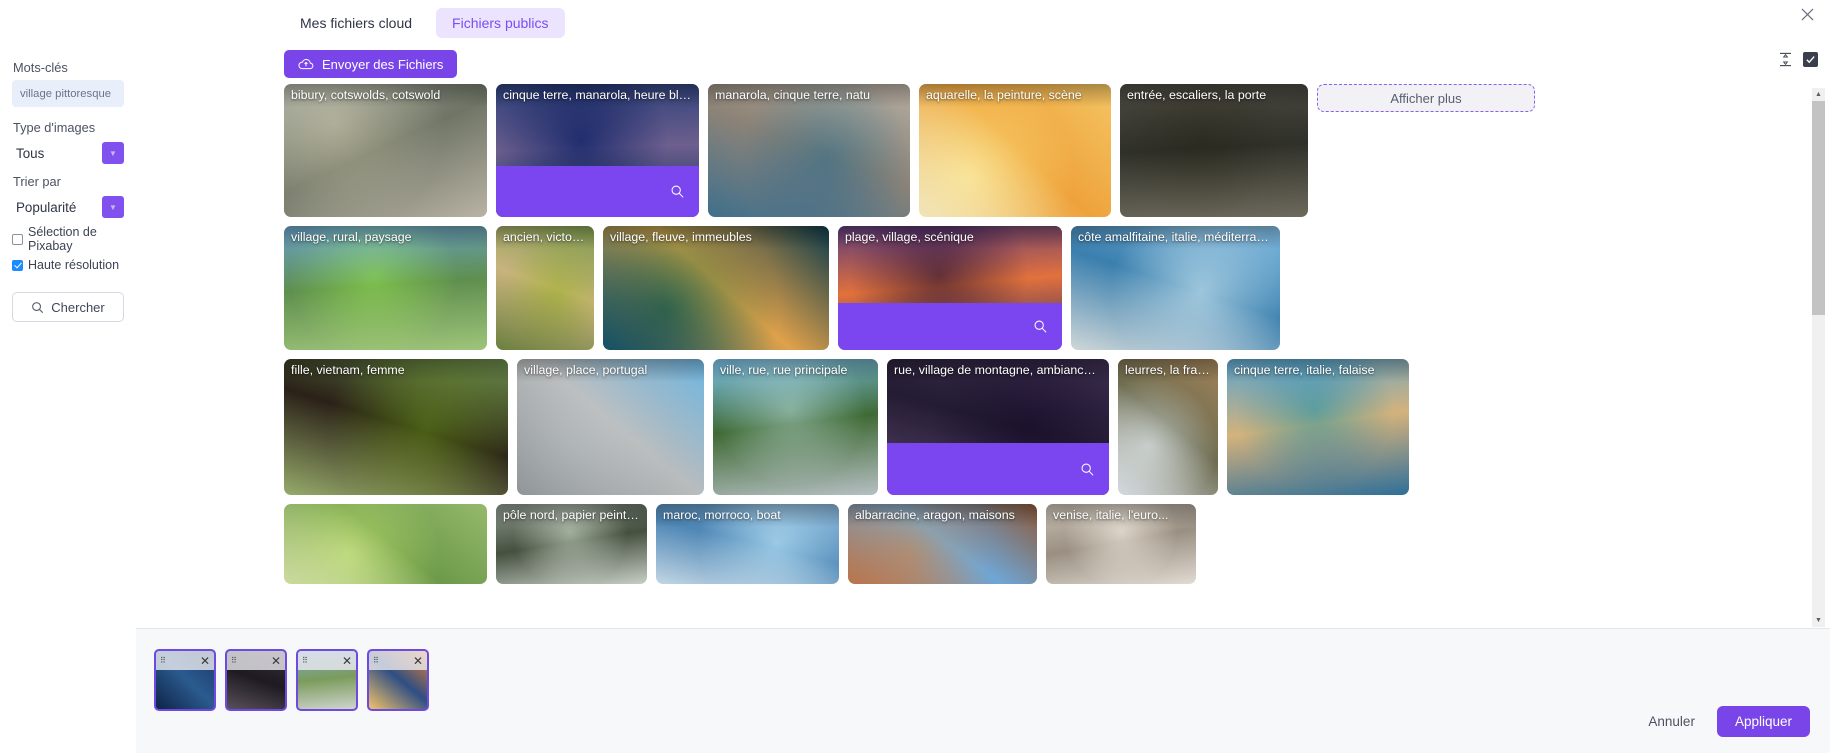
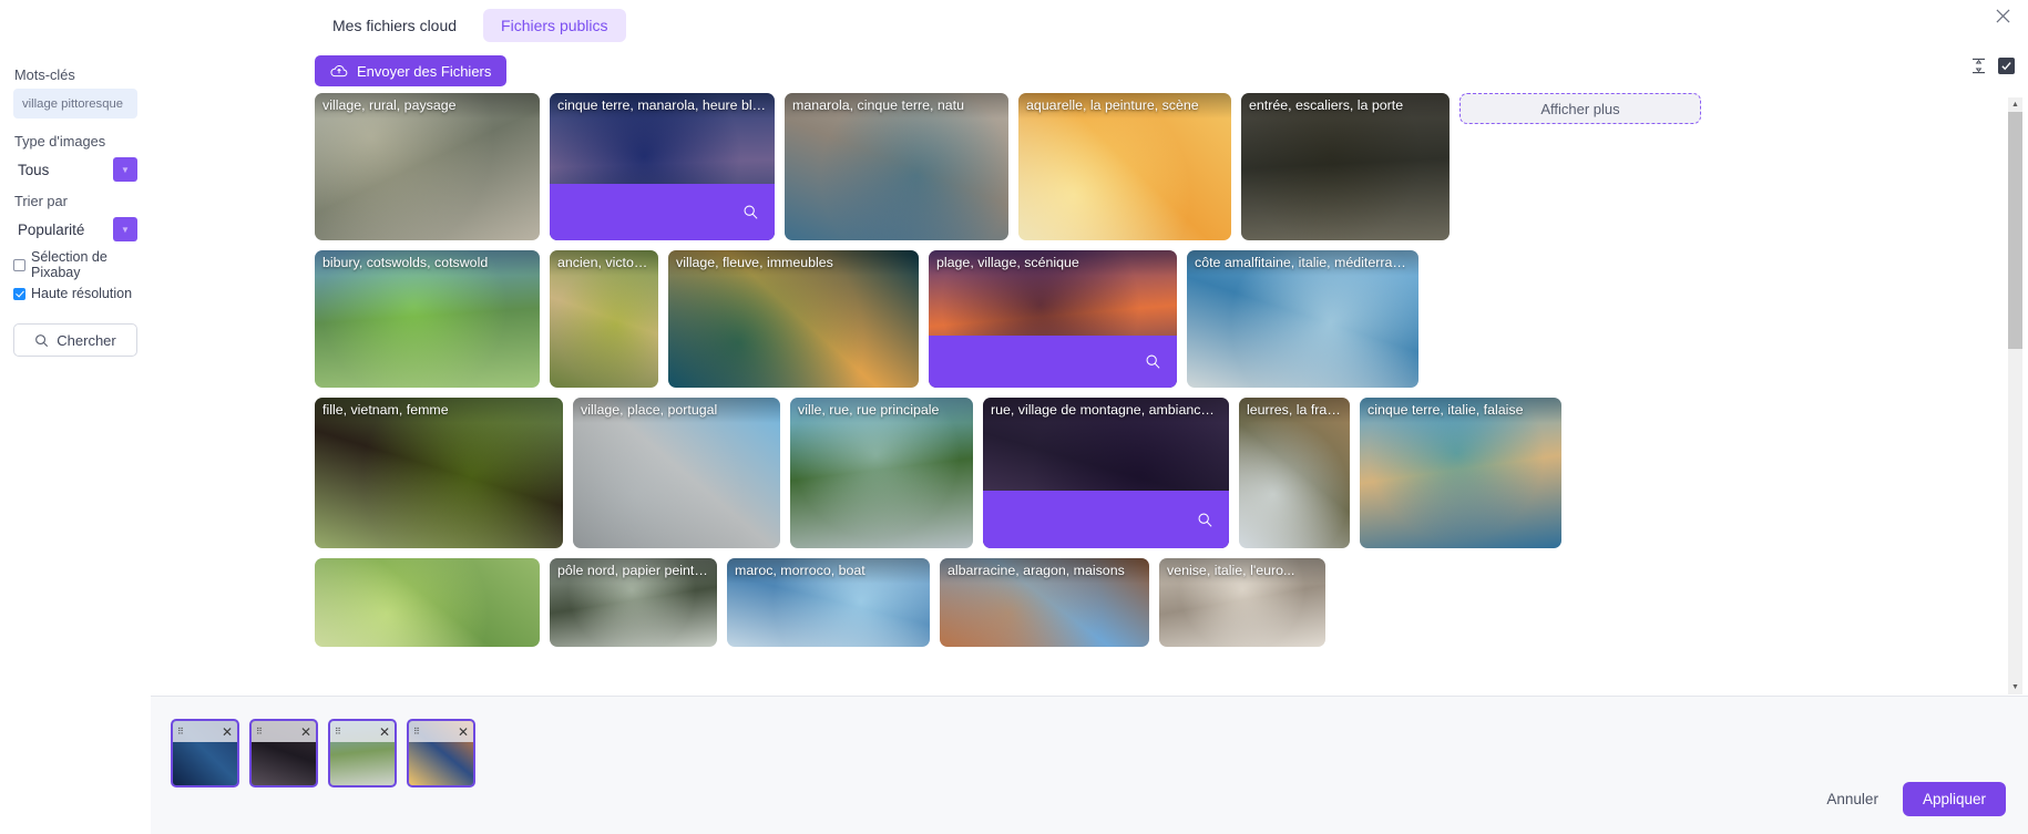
  Mots-clés
  village pittoresque
  Type d'images
  Tous
  ▼
  Trier par
  Popularité
  ▼
  Sélection de Pixabay
  Haute résolution
  Chercher
  Mes fichiers cloud
  Fichiers publics
  Envoyer des Fichiers
- bibury, cotswolds, cotswold
+ village, rural, paysage
  cinque terre, manarola, heure bleue
  manarola, cinque terre, natu
  aquarelle, la peinture, scène
  entrée, escaliers, la porte
  Afficher plus
- village, rural, paysage
+ bibury, cotswolds, cotswold
  ancien, victorien
  village, fleuve, immeubles
  plage, village, scénique
  côte amalfitaine, italie, méditerranée
  fille, vietnam, femme
  village, place, portugal
  ville, rue, rue principale
  rue, village de montagne, ambiance ma
  leurres, la france
  cinque terre, italie, falaise
  pôle nord, papier peint fleu
  maroc, morroco, boat
  albarracine, aragon, maisons
  venise, italie, l'euro...
  ⠿
  ✕
  ⠿
  ✕
  ⠿
  ✕
  ⠿
  ✕
  Annuler
  Appliquer
